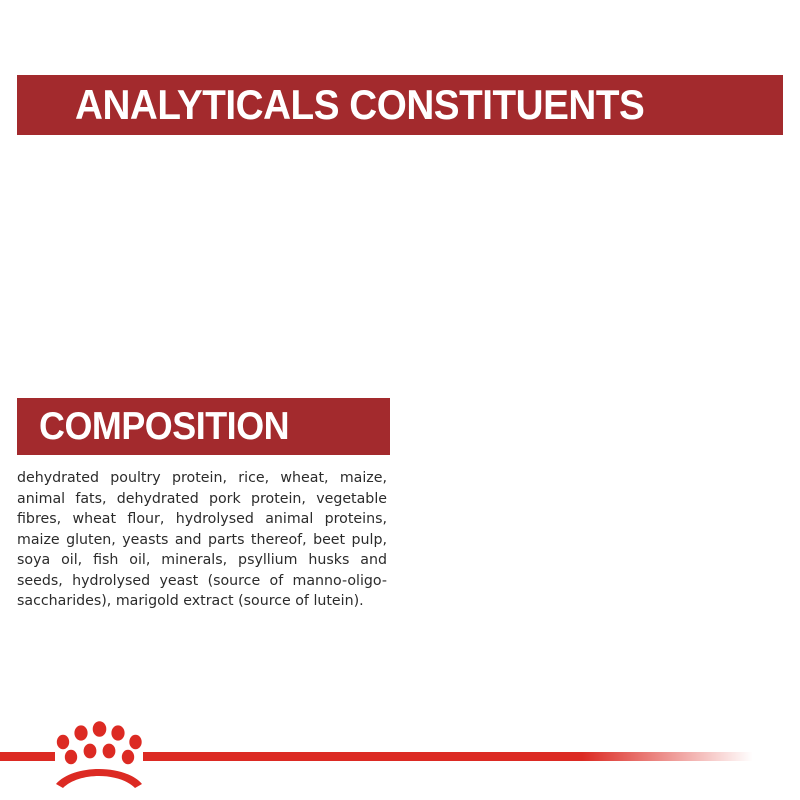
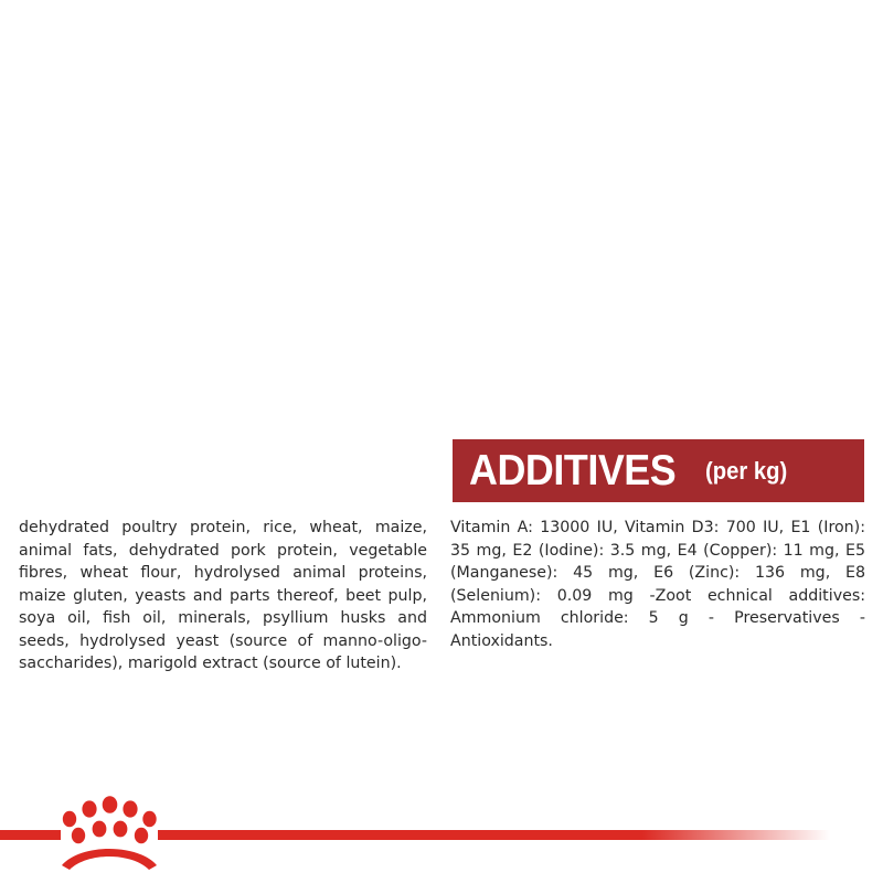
- ANALYTICALS CONSTITUENTS
- COMPOSITION
  dehydrated poultry protein, rice, wheat, maize, animal fats, dehydrated pork protein, vegetable fibres, wheat flour, hydrolysed animal proteins, maize gluten, yeasts and parts thereof, beet pulp, soya oil, fish oil, minerals, psyllium husks and seeds, hydrolysed yeast (source of manno-oligo-saccharides), marigold extract (source of lutein).
+ ADDITIVES
+ (per kg)
+ Vitamin A: 13000 IU, Vitamin D3: 700 IU, E1 (Iron): 35 mg, E2 (Iodine): 3.5 mg, E4 (Copper): 11 mg, E5 (Manganese): 45 mg, E6 (Zinc): 136 mg, E8 (Selenium): 0.09 mg -Zoot echnical additives: Ammonium chloride: 5 g - Preservatives - Antioxidants.
